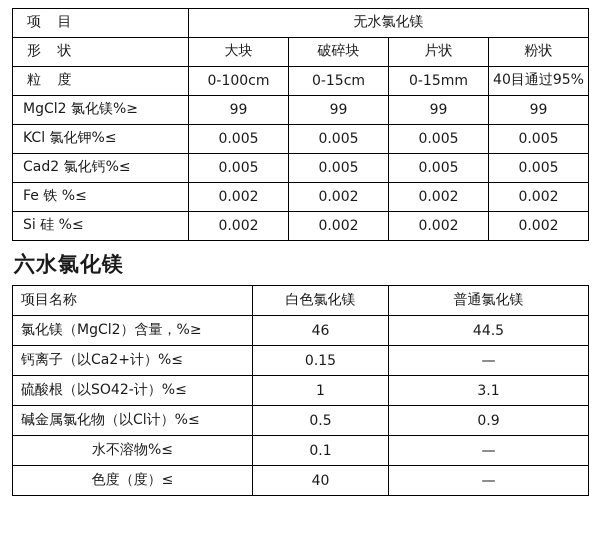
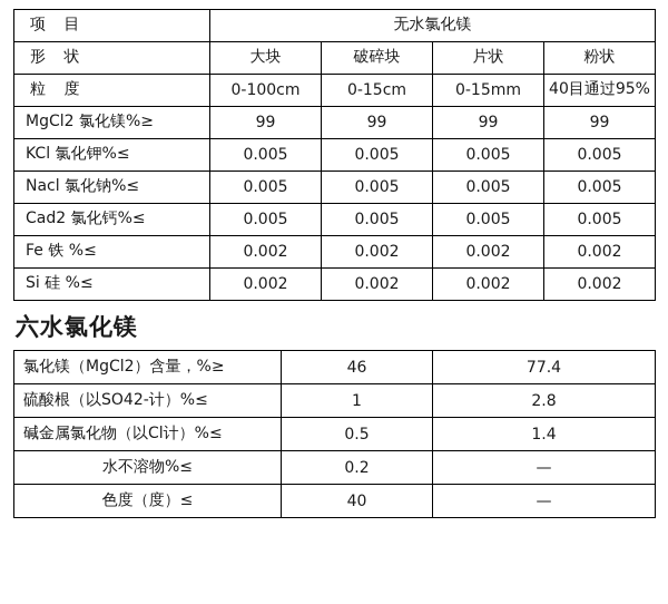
  项 目	无水氯化镁
  形 状	大块	破碎块	片状	粉状
  粒 度	0-100cm	0-15cm	0-15mm	40目通过95%
  MgCl2 氯化镁%≥	99	99	99	99
  KCl 氯化钾%≤	0.005	0.005	0.005	0.005
+ Nacl 氯化钠%≤	0.005	0.005	0.005	0.005
  Cad2 氯化钙%≤	0.005	0.005	0.005	0.005
  Fe 铁 %≤	0.002	0.002	0.002	0.002
  Si 硅 %≤	0.002	0.002	0.002	0.002
  六水氯化镁
- 项目名称	白色氯化镁	普通氯化镁
- 氯化镁（MgCl2）含量，%≥	46	44.5
+ 氯化镁（MgCl2）含量，%≥	46	77.4
- 钙离子（以Ca2+计）%≤	0.15	—
- 硫酸根（以SO42-计）%≤	1	3.1
+ 硫酸根（以SO42-计）%≤	1	2.8
- 碱金属氯化物（以Cl计）%≤	0.5	0.9
+ 碱金属氯化物（以Cl计）%≤	0.5	1.4
- 水不溶物%≤	0.1	—
+ 水不溶物%≤	0.2	—
  色度（度）≤	40	—
